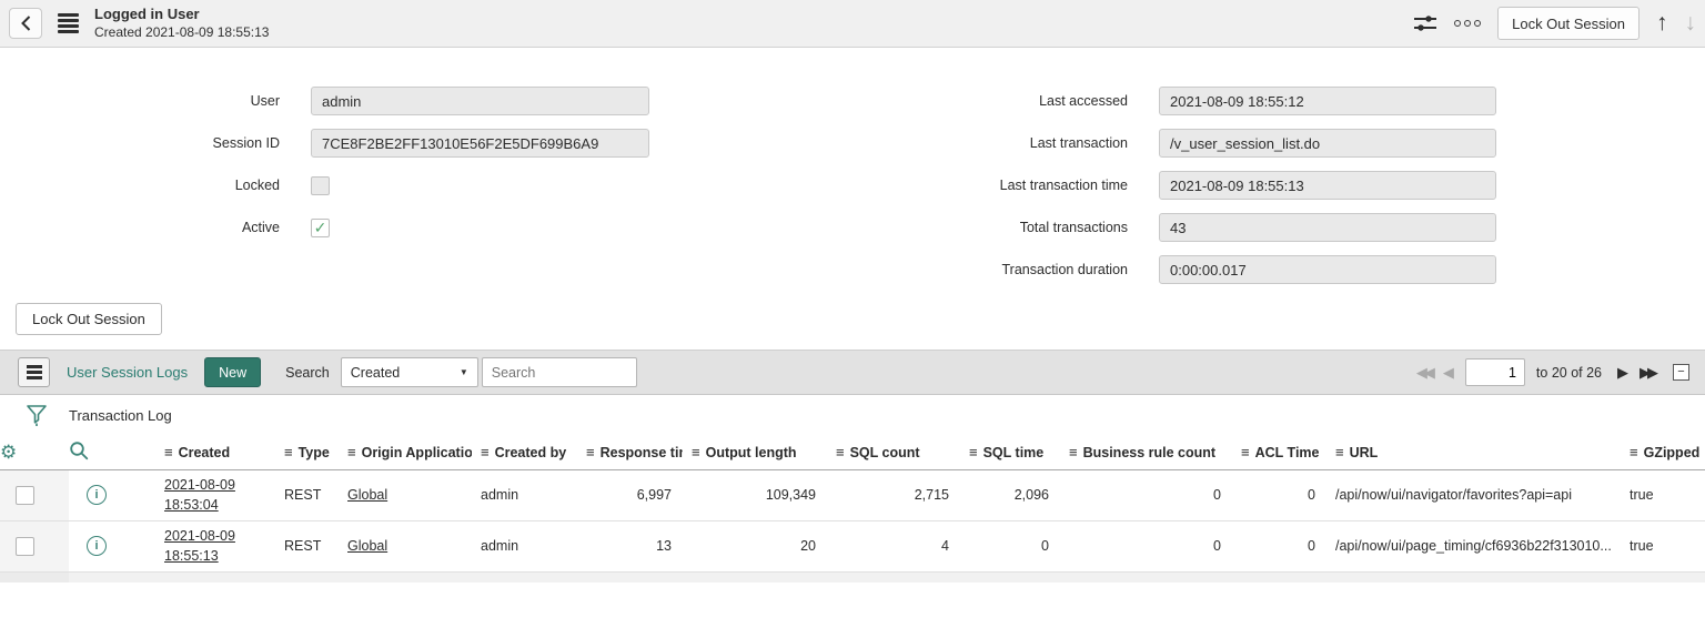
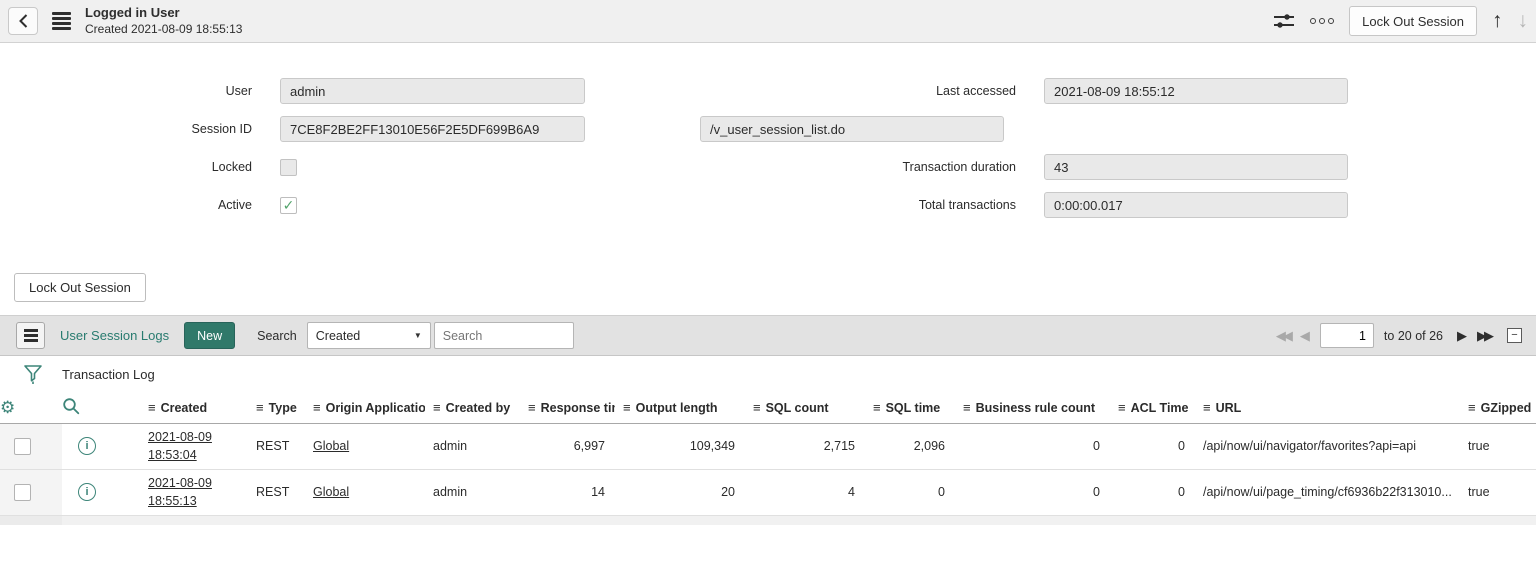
  Logged in User
  Created 2021-08-09 18:55:13
  Lock Out Session
  ↑
  ↓
  User
  admin
  Session ID
  7CE8F2BE2FF13010E56F2E5DF699B6A9
  Locked
  Active
  ✓
  Last accessed
  2021-08-09 18:55:12
- Last transaction
  /v_user_session_list.do
- Last transaction time
- 2021-08-09 18:55:13
- Total transactions
+ Transaction duration
  43
- Transaction duration
+ Total transactions
  0:00:00.017
  Lock Out Session
  User Session Logs
  New
  Search
  Created
  ▼
  Search
  ◀◀
  ◀
  1
  to 20 of 26
  ▶
  ▶▶
  −
  Transaction Log
  ⚙		≡ Created	≡ Type	≡ Origin Applicatio	≡ Created by	≡ Response ti	≡ Output length	≡ SQL count	≡ SQL time	≡ Business rule count	≡ ACL Time	≡ URL	≡ GZipped
  	i	2021-08-0918:53:04	REST	Global	admin	6,997	109,349	2,715	2,096	0	0	/api/now/ui/navigator/favorites?api=api	true
- 	i	2021-08-0918:55:13	REST	Global	admin	13	20	4	0	0	0	/api/now/ui/page_timing/cf6936b22f313010...	true
+ 	i	2021-08-0918:55:13	REST	Global	admin	14	20	4	0	0	0	/api/now/ui/page_timing/cf6936b22f313010...	true
